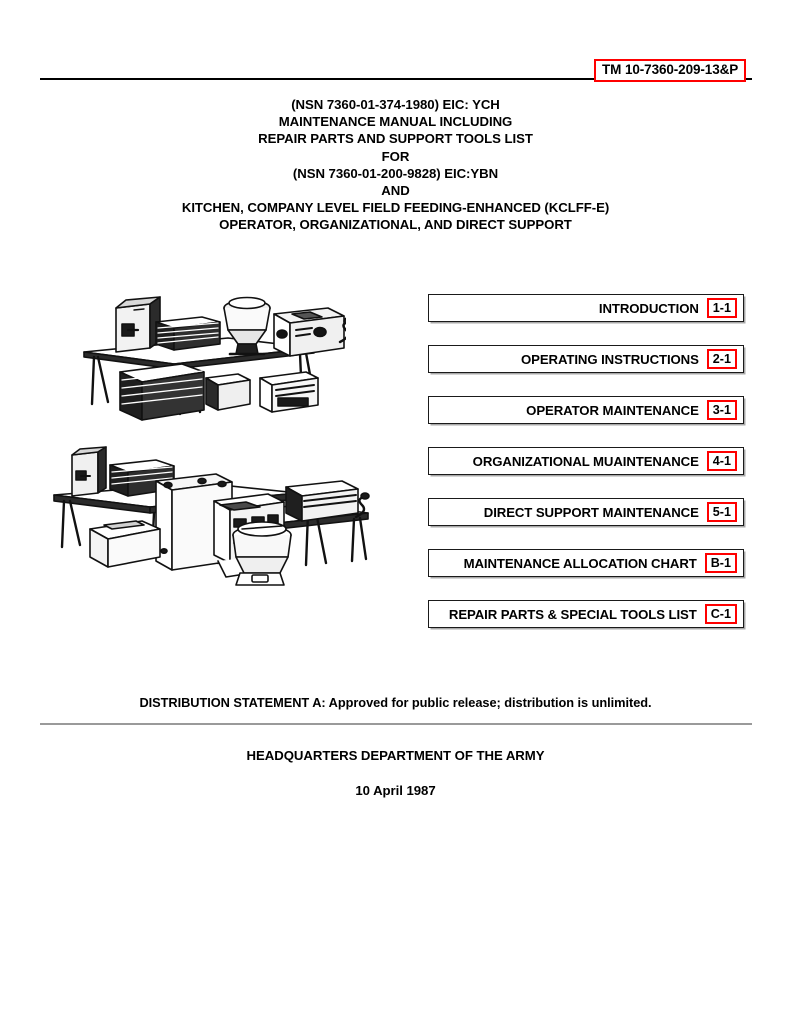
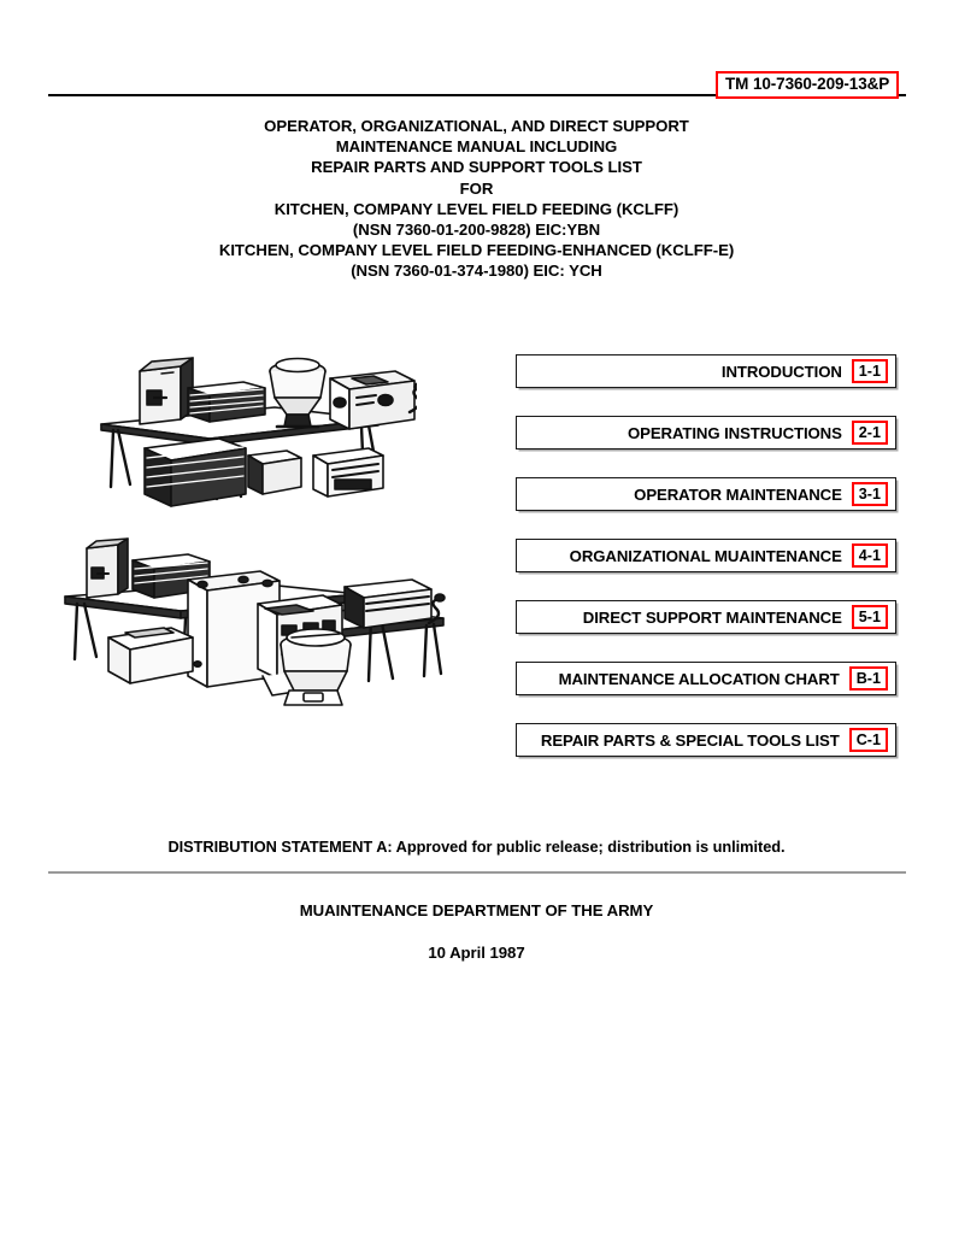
  TM 10-7360-209-13&P
- (NSN 7360-01-374-1980) EIC: YCH
+ OPERATOR, ORGANIZATIONAL, AND DIRECT SUPPORT
  MAINTENANCE MANUAL INCLUDING
  REPAIR PARTS AND SUPPORT TOOLS LIST
  FOR
+ KITCHEN, COMPANY LEVEL FIELD FEEDING (KCLFF)
  (NSN 7360-01-200-9828) EIC:YBN
- AND
  KITCHEN, COMPANY LEVEL FIELD FEEDING-ENHANCED (KCLFF-E)
- OPERATOR, ORGANIZATIONAL, AND DIRECT SUPPORT
+ (NSN 7360-01-374-1980) EIC: YCH
  INTRODUCTION
  1-1
  OPERATING INSTRUCTIONS
  2-1
  OPERATOR MAINTENANCE
  3-1
  ORGANIZATIONAL MUAINTENANCE
  4-1
  DIRECT SUPPORT MAINTENANCE
  5-1
  MAINTENANCE ALLOCATION CHART
  B-1
  REPAIR PARTS & SPECIAL TOOLS LIST
  C-1
  DISTRIBUTION STATEMENT A: Approved for public release; distribution is unlimited.
- HEADQUARTERS DEPARTMENT OF THE ARMY
+ MUAINTENANCE DEPARTMENT OF THE ARMY
  10 April 1987
